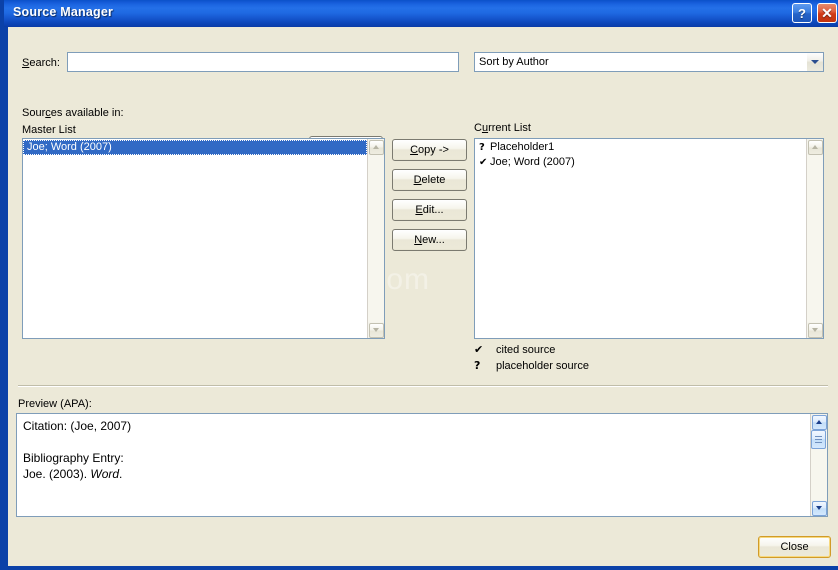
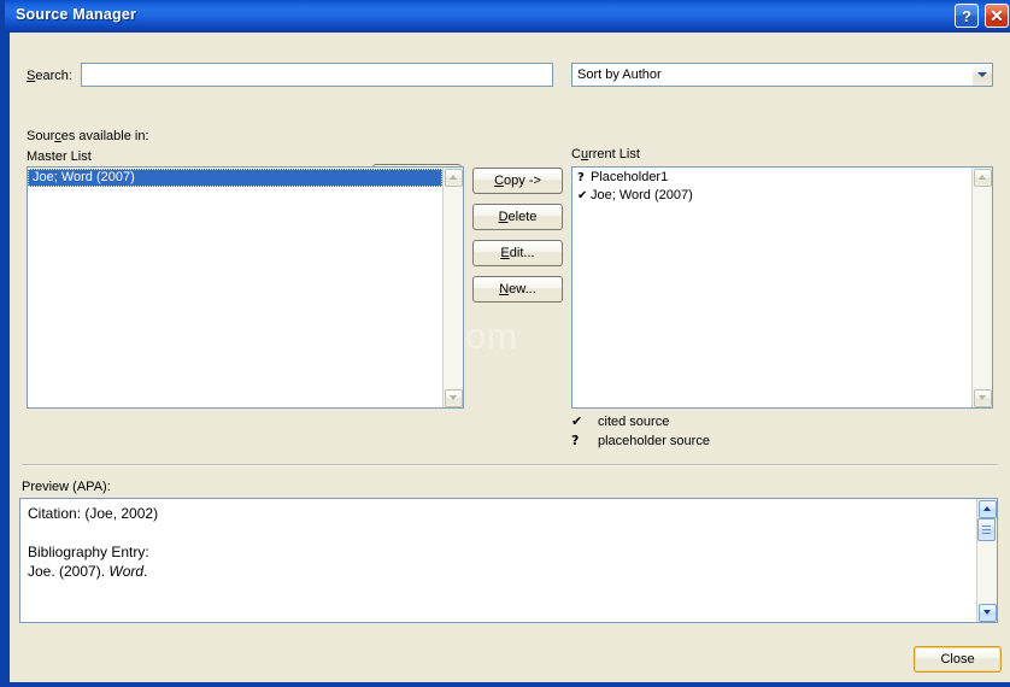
  Source Manager
  ?
  ✕
  Search:
  Sort by Author
  Sources available in:
  Master List
  Joe; Word (2007)
  Copy ->
  Delete
  Edit...
  New...
  Current List
  ? Placeholder1
  ✔ Joe; Word (2007)
  ✔ cited source
  ? placeholder source
  Preview (APA):
- Citation: (Joe, 2007)
+ Citation: (Joe, 2002)
  Bibliography Entry:
- Joe. (2003). Word.
+ Joe. (2007). Word.
  Close
